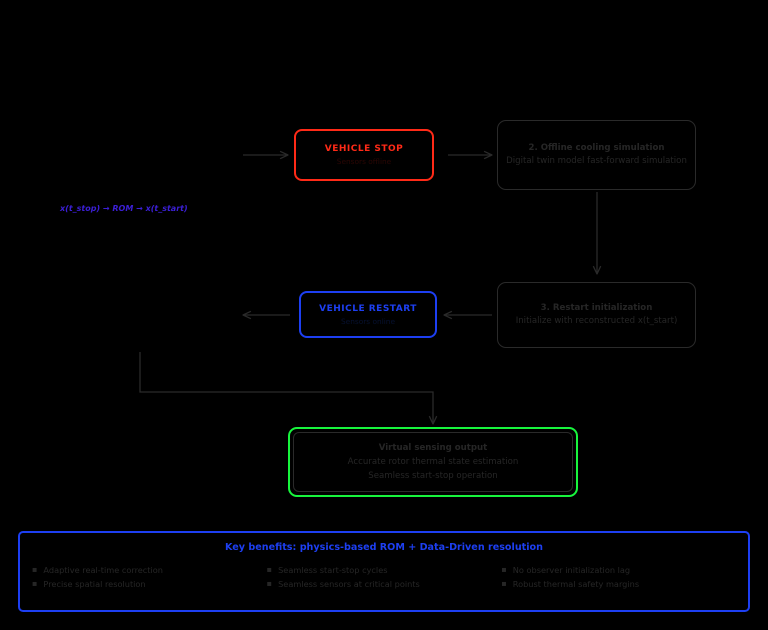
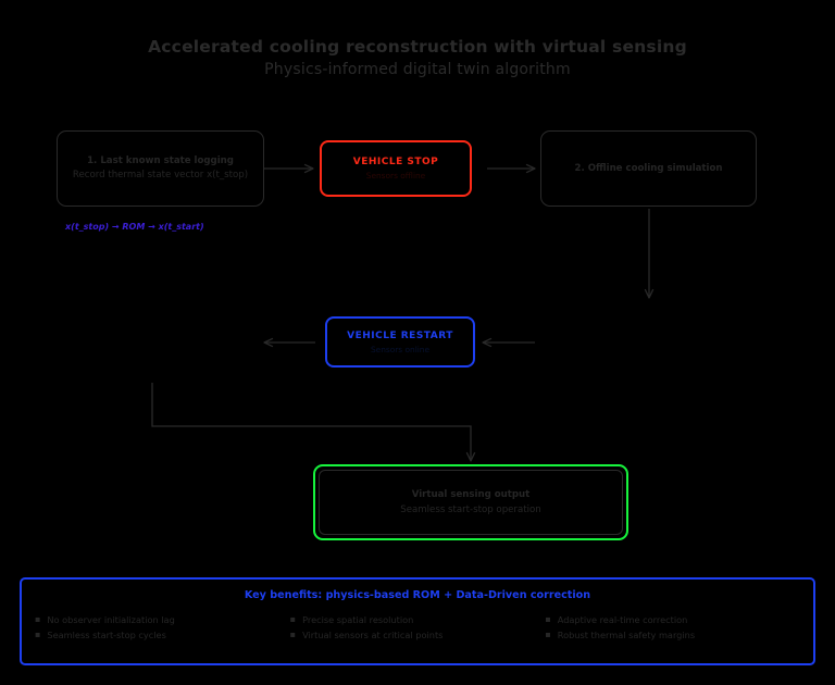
+ Accelerated cooling reconstruction with virtual sensing
+ Physics-informed digital twin algorithm
+ 1. Last known state logging
+ Record thermal state vector x(t_stop)
  x(t_stop) → ROM → x(t_start)
  VEHICLE STOP
  Sensors offline
  2. Offline cooling simulation
- Digital twin model fast-forward simulation
- 3. Restart initialization
- Initialize with reconstructed x(t_start)
  VEHICLE RESTART
  Sensors online
  Virtual sensing output
- Accurate rotor thermal state estimation
  Seamless start-stop operation
- Key benefits: physics-based ROM + Data-Driven resolution
+ Key benefits: physics-based ROM + Data-Driven correction
  ▪
- Adaptive real-time correction
+ No observer initialization lag
  ▪
- Precise spatial resolution
+ Seamless start-stop cycles
  ▪
- Seamless start-stop cycles
+ Precise spatial resolution
  ▪
- Seamless sensors at critical points
+ Virtual sensors at critical points
  ▪
- No observer initialization lag
+ Adaptive real-time correction
  ▪
  Robust thermal safety margins
